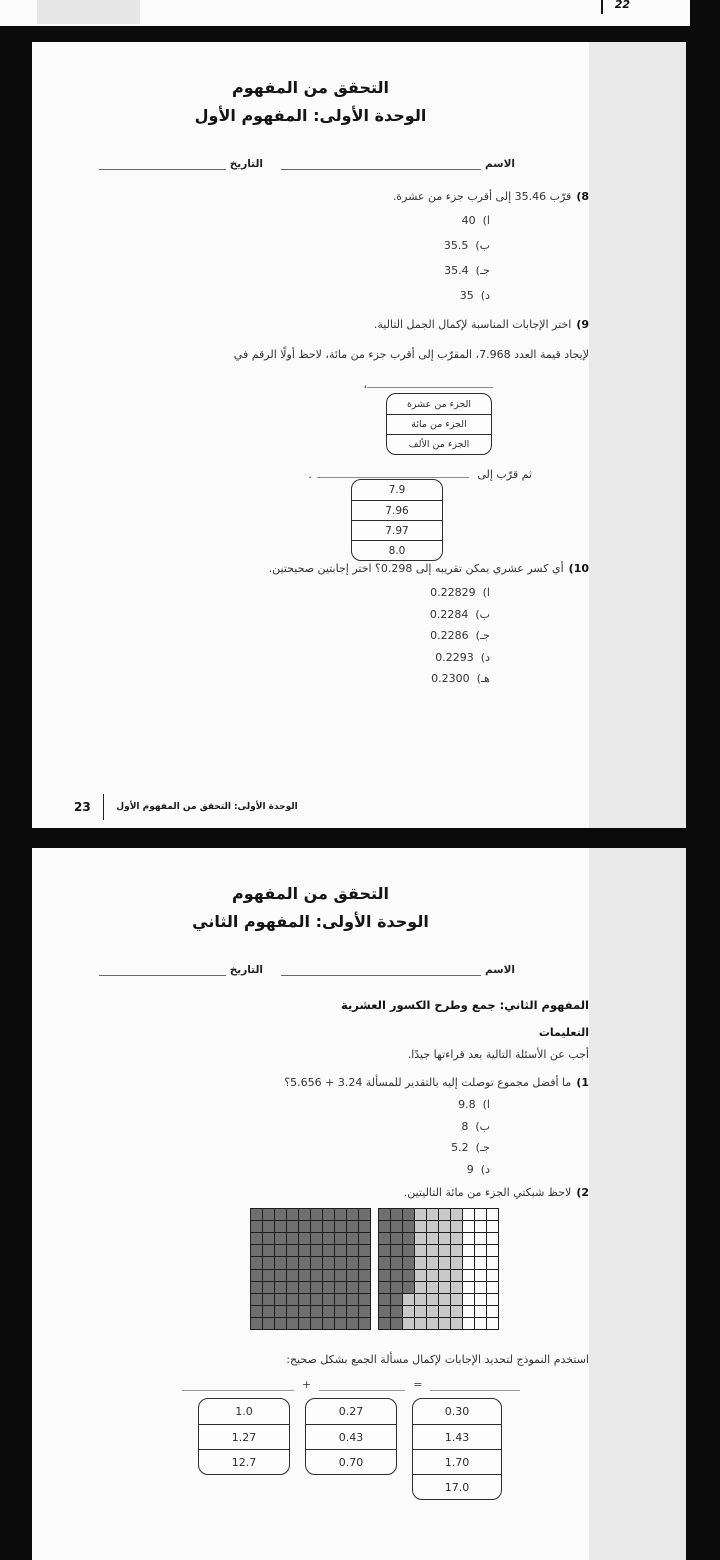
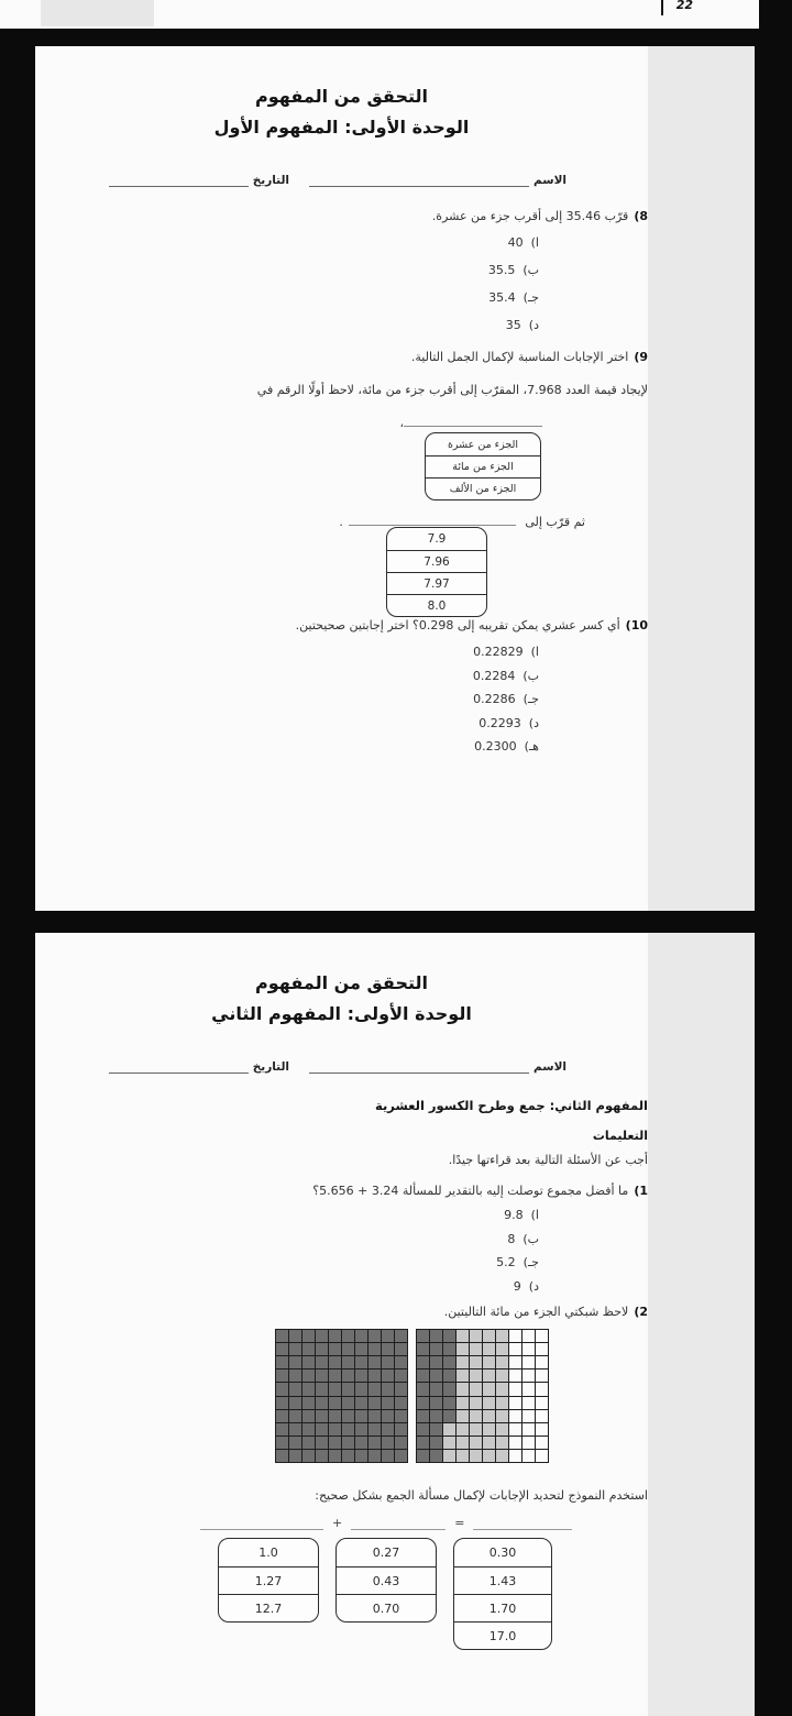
  22
  التحقق من المفهوم
  الوحدة الأولى: المفهوم الأول
  الاسم
  التاريخ
  8)قرّب 35.46 إلى أقرب جزء من عشرة.
  ا)
  40
  ب)
  35.5
  جـ)
  35.4
  د)
  35
  9)اختر الإجابات المناسبة لإكمال الجمل التالية.
  لإيجاد قيمة العدد 7.968، المقرّب إلى أقرب جزء من مائة، لاحظ أولًا الرقم في
  ،
  الجزء من عشرة
  الجزء من مائة
  الجزء من الألف
  ثم قرّب إلى .
  7.9
  7.96
  7.97
  8.0
  10)أي كسر عشري يمكن تقريبه إلى 0.298؟ اختر إجابتين صحيحتين.
  ا)
  0.22829
  ب)
  0.2284
  جـ)
  0.2286
  د)
  0.2293
  هـ)
  0.2300
- 23
- الوحدة الأولى: التحقق من المفهوم الأول
  التحقق من المفهوم
  الوحدة الأولى: المفهوم الثاني
  الاسم
  التاريخ
  المفهوم الثاني: جمع وطرح الكسور العشرية
  التعليمات
  أجب عن الأسئلة التالية بعد قراءتها جيدًا.
  1)ما أفضل مجموع توصلت إليه بالتقدير للمسألة 3.24 + 5.656؟
  ا)
  9.8
  ب)
  8
  جـ)
  5.2
  د)
  9
  2)لاحظ شبكتي الجزء من مائة التاليتين.
  استخدم النموذج لتحديد الإجابات لإكمال مسألة الجمع بشكل صحيح:
  +
  =
  1.0
  1.27
  12.7
  0.27
  0.43
  0.70
  0.30
  1.43
  1.70
  17.0
